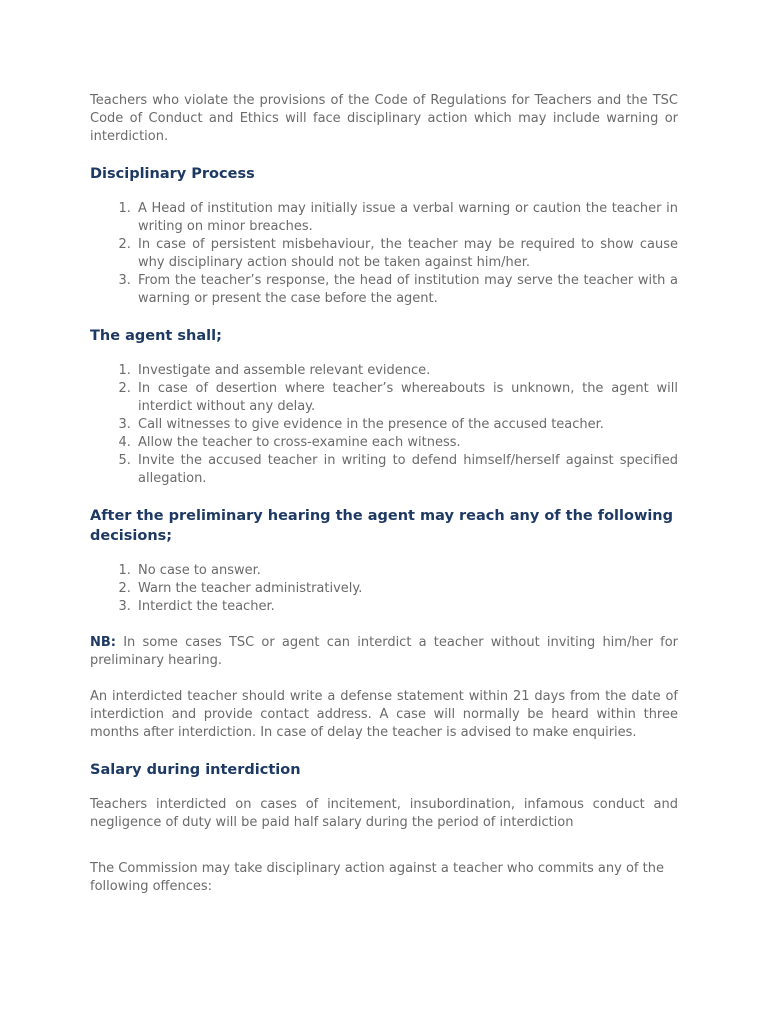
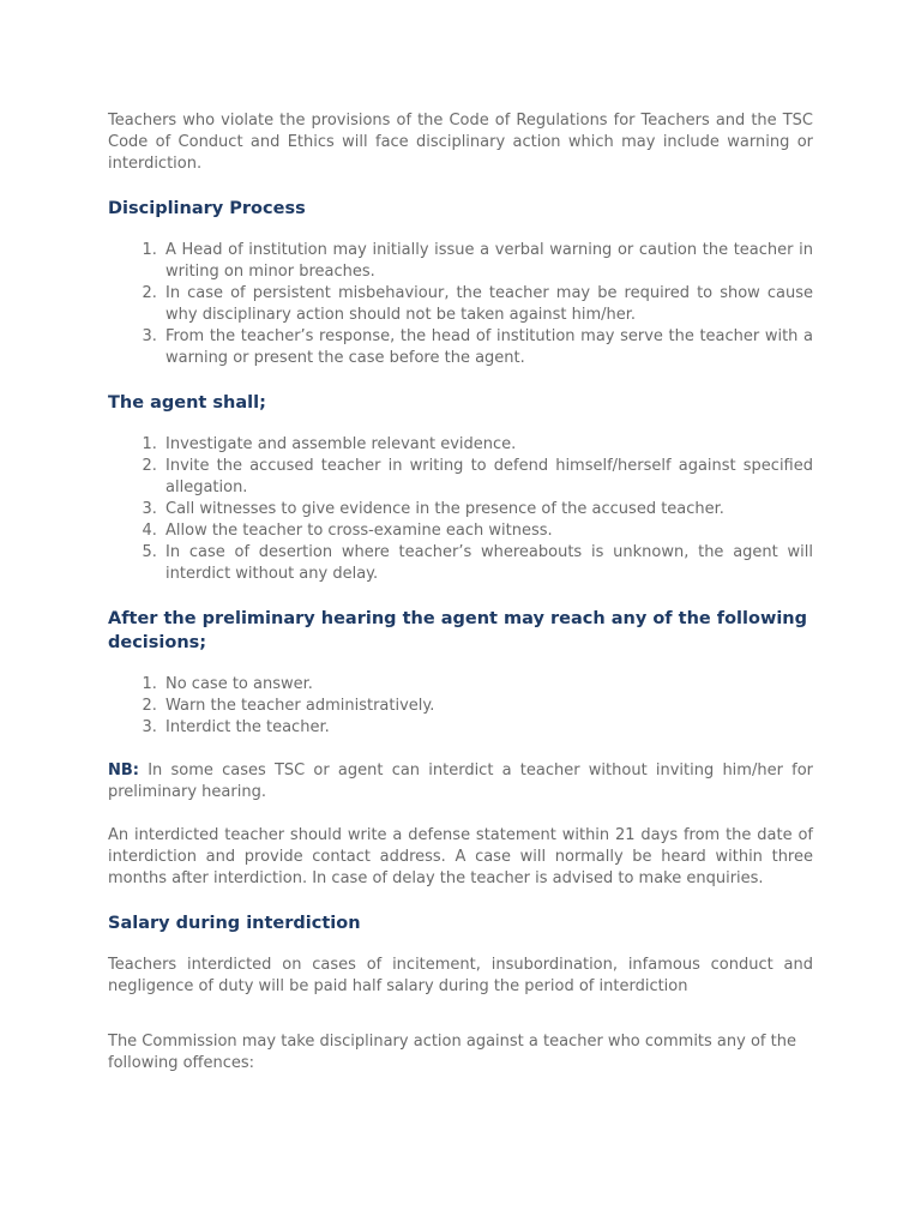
  Teachers who violate the provisions of the Code of Regulations for Teachers and the TSC Code of Conduct and Ethics will face disciplinary action which may include warning or interdiction.
  Disciplinary Process
  A Head of institution may initially issue a verbal warning or caution the teacher in writing on minor breaches.
  In case of persistent misbehaviour, the teacher may be required to show cause why disciplinary action should not be taken against him/her.
  From the teacher’s response, the head of institution may serve the teacher with a warning or present the case before the agent.
  The agent shall;
  Investigate and assemble relevant evidence.
- In case of desertion where teacher’s whereabouts is unknown, the agent will interdict without any delay.
+ Invite the accused teacher in writing to defend himself/herself against specified allegation.
  Call witnesses to give evidence in the presence of the accused teacher.
  Allow the teacher to cross-examine each witness.
- Invite the accused teacher in writing to defend himself/herself against specified allegation.
+ In case of desertion where teacher’s whereabouts is unknown, the agent will interdict without any delay.
  After the preliminary hearing the agent may reach any of the following decisions;
  No case to answer.
  Warn the teacher administratively.
  Interdict the teacher.
  NB: In some cases TSC or agent can interdict a teacher without inviting him/her for preliminary hearing.
  An interdicted teacher should write a defense statement within 21 days from the date of interdiction and provide contact address. A case will normally be heard within three months after interdiction. In case of delay the teacher is advised to make enquiries.
  Salary during interdiction
  Teachers interdicted on cases of incitement, insubordination, infamous conduct and negligence of duty will be paid half salary during the period of interdiction
  The Commission may take disciplinary action against a teacher who commits any of the following offences:
